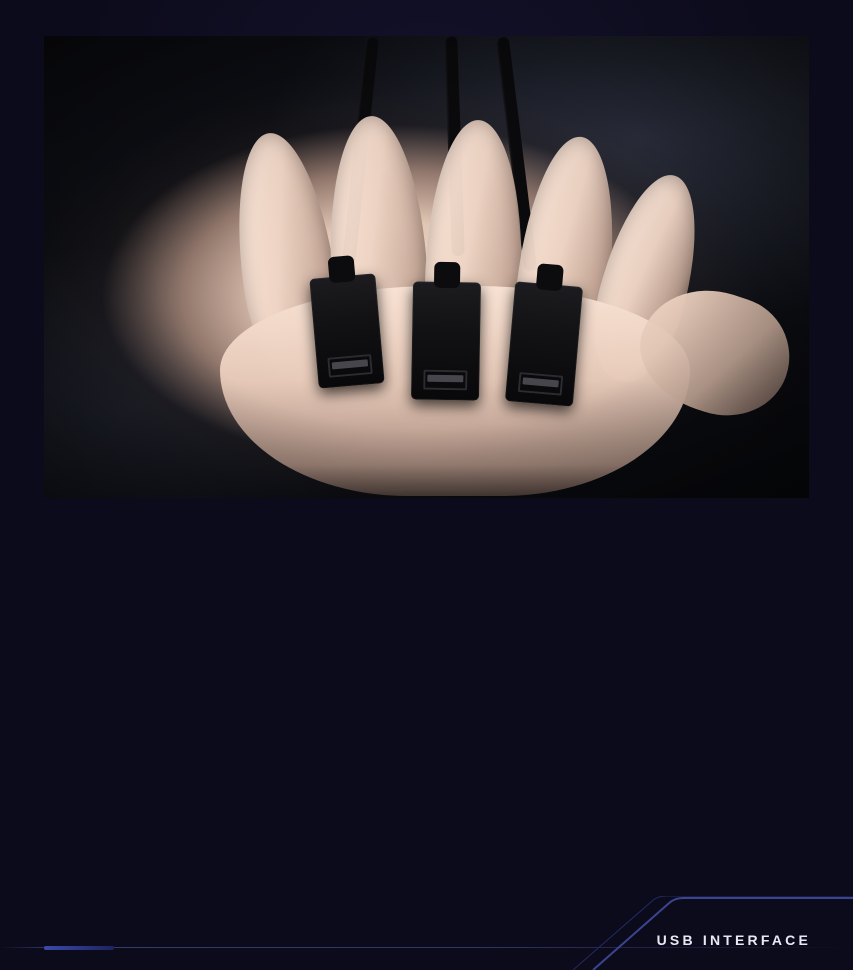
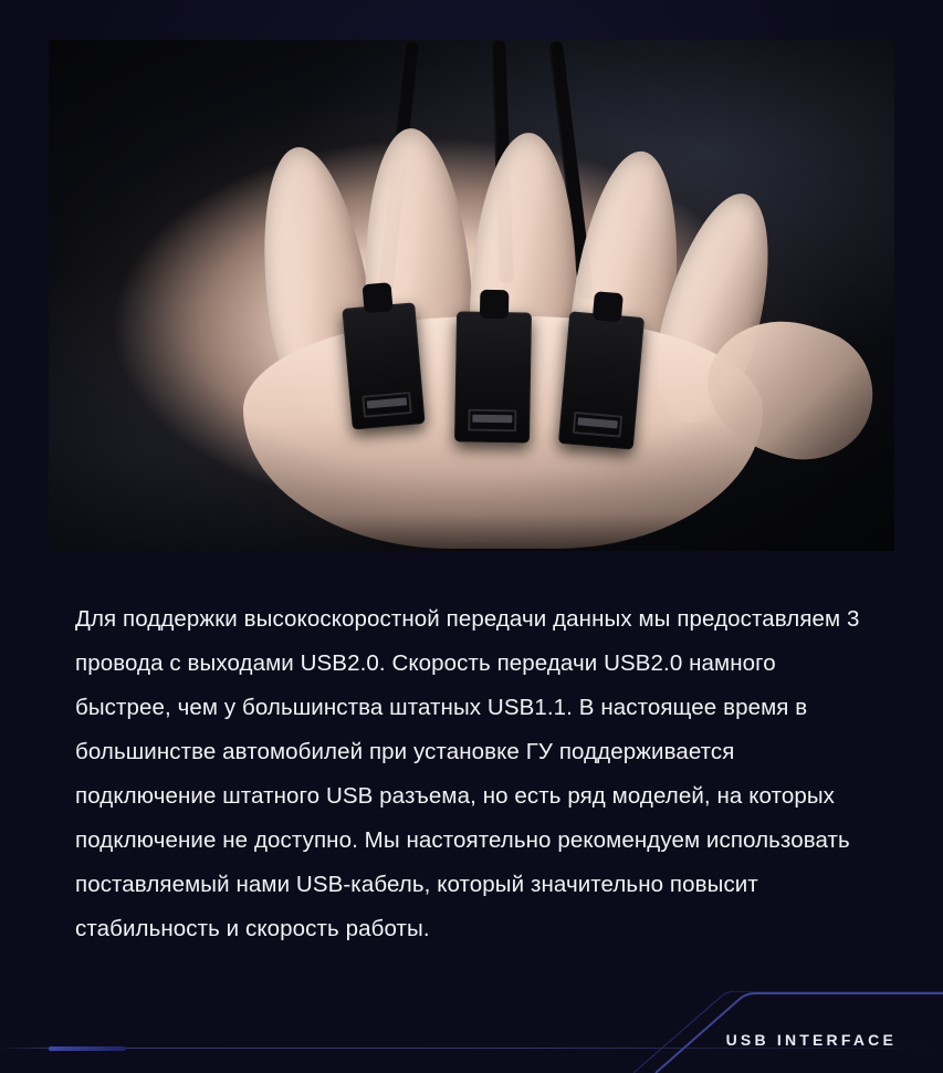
+ Для поддержки высокоскоростной передачи данных мы предоставляем 3 провода с выходами USB2.0. Скорость передачи USB2.0 намного быстрее, чем у большинства штатных USB1.1. В настоящее время в большинстве автомобилей при установке ГУ поддерживается подключение штатного USB разъема, но есть ряд моделей, на которых подключение не доступно. Мы настоятельно рекомендуем использовать поставляемый нами USB-кабель, который значительно повысит стабильность и скорость работы.
  USB INTERFACE
